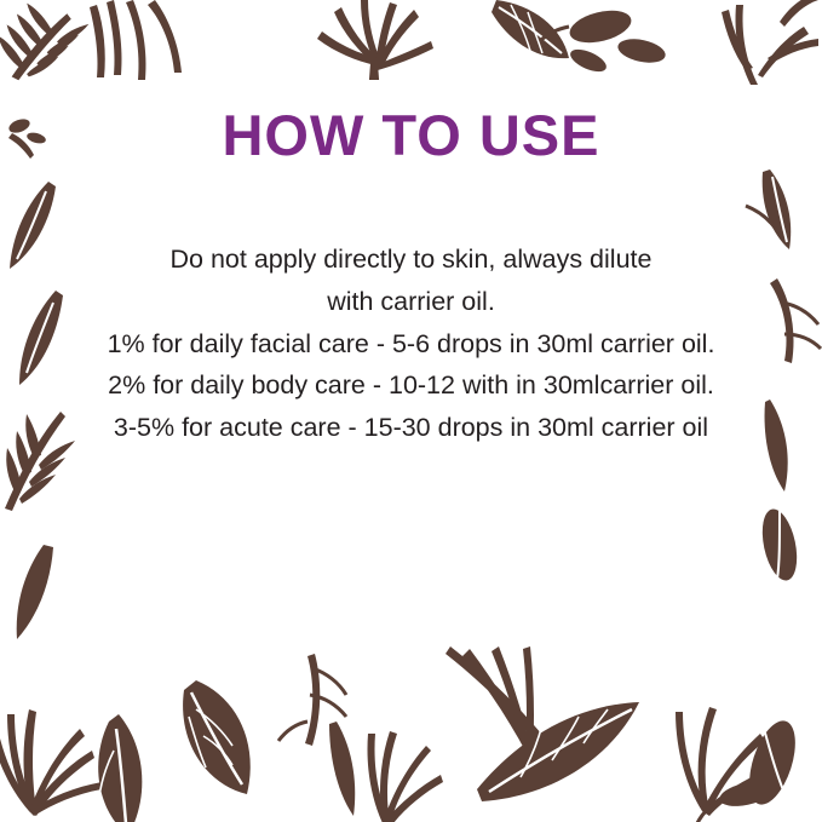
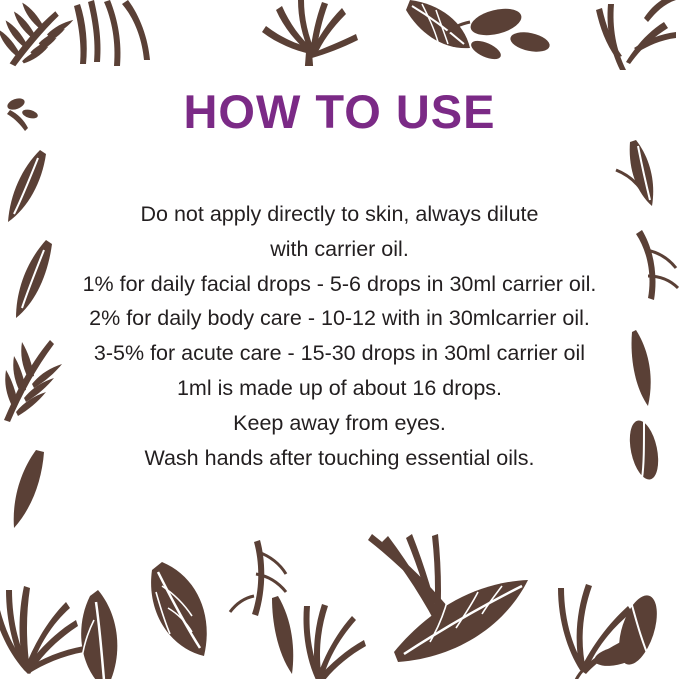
  HOW TO USE
  Do not apply directly to skin, always dilute
  with carrier oil.
- 1% for daily facial care - 5-6 drops in 30ml carrier oil.
+ 1% for daily facial drops - 5-6 drops in 30ml carrier oil.
  2% for daily body care - 10-12 with in 30mlcarrier oil.
  3-5% for acute care - 15-30 drops in 30ml carrier oil
+ 1ml is made up of about 16 drops.
+ Keep away from eyes.
+ Wash hands after touching essential oils.
